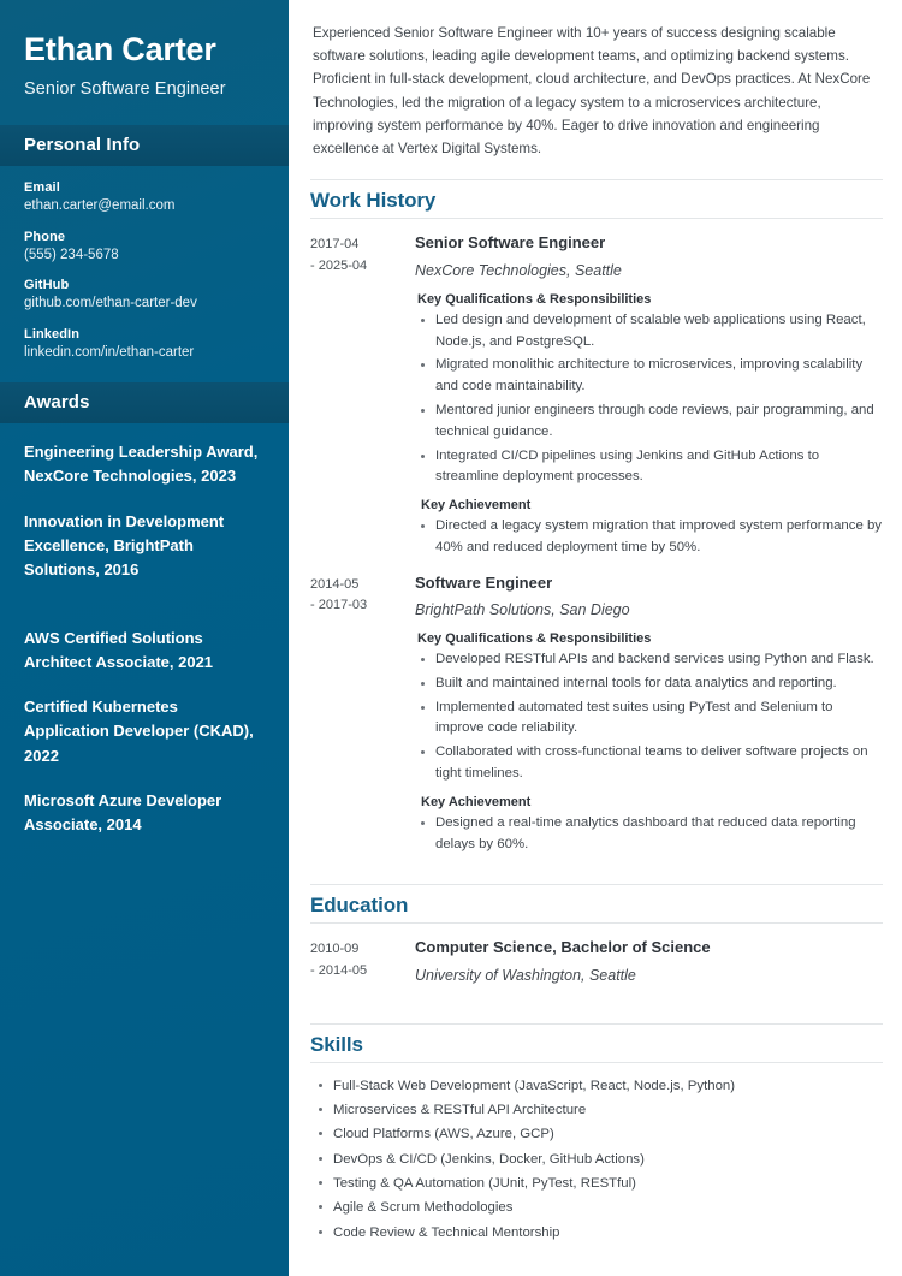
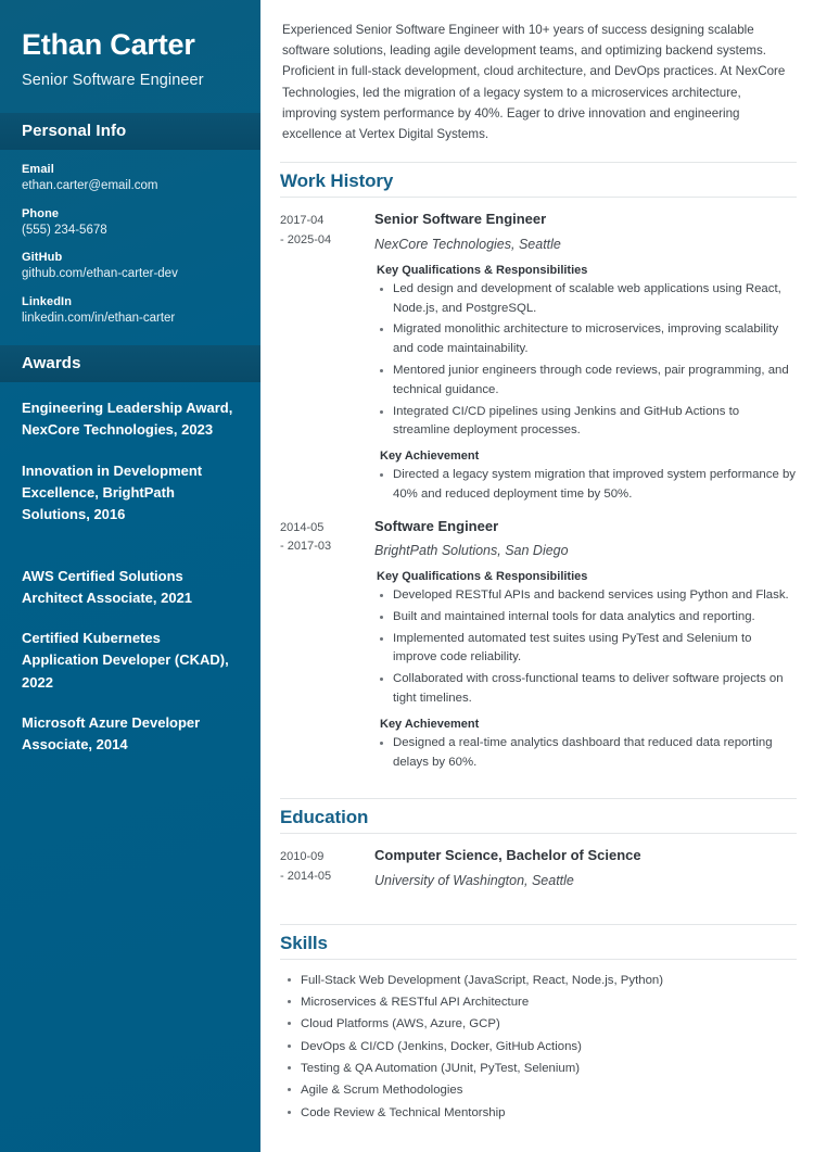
  Ethan Carter
  Senior Software Engineer
  Personal Info
  Email
  ethan.carter@email.com
  Phone
  (555) 234-5678
  GitHub
  github.com/ethan-carter-dev
  LinkedIn
  linkedin.com/in/ethan-carter
  Awards
  Engineering Leadership Award, NexCore Technologies, 2023
  Innovation in Development Excellence, BrightPath Solutions, 2016
  AWS Certified Solutions Architect Associate, 2021
  Certified Kubernetes Application Developer (CKAD), 2022
  Microsoft Azure Developer Associate, 2014
  Experienced Senior Software Engineer with 10+ years of success designing scalable software solutions, leading agile development teams, and optimizing backend systems. Proficient in full-stack development, cloud architecture, and DevOps practices. At NexCore Technologies, led the migration of a legacy system to a microservices architecture, improving system performance by 40%. Eager to drive innovation and engineering excellence at Vertex Digital Systems.
  Work History
  2017-04
  - 2025-04
  Senior Software Engineer
  NexCore Technologies, Seattle
  Key Qualifications & Responsibilities
  Led design and development of scalable web applications using React, Node.js, and PostgreSQL.
  Migrated monolithic architecture to microservices, improving scalability and code maintainability.
  Mentored junior engineers through code reviews, pair programming, and technical guidance.
  Integrated CI/CD pipelines using Jenkins and GitHub Actions to streamline deployment processes.
  Key Achievement
  Directed a legacy system migration that improved system performance by 40% and reduced deployment time by 50%.
  2014-05
  - 2017-03
  Software Engineer
  BrightPath Solutions, San Diego
  Key Qualifications & Responsibilities
  Developed RESTful APIs and backend services using Python and Flask.
  Built and maintained internal tools for data analytics and reporting.
  Implemented automated test suites using PyTest and Selenium to improve code reliability.
  Collaborated with cross-functional teams to deliver software projects on tight timelines.
  Key Achievement
  Designed a real-time analytics dashboard that reduced data reporting delays by 60%.
  Education
  2010-09
  - 2014-05
  Computer Science, Bachelor of Science
  University of Washington, Seattle
  Skills
  Full-Stack Web Development (JavaScript, React, Node.js, Python)
  Microservices & RESTful API Architecture
  Cloud Platforms (AWS, Azure, GCP)
  DevOps & CI/CD (Jenkins, Docker, GitHub Actions)
- Testing & QA Automation (JUnit, PyTest, RESTful)
+ Testing & QA Automation (JUnit, PyTest, Selenium)
  Agile & Scrum Methodologies
  Code Review & Technical Mentorship
